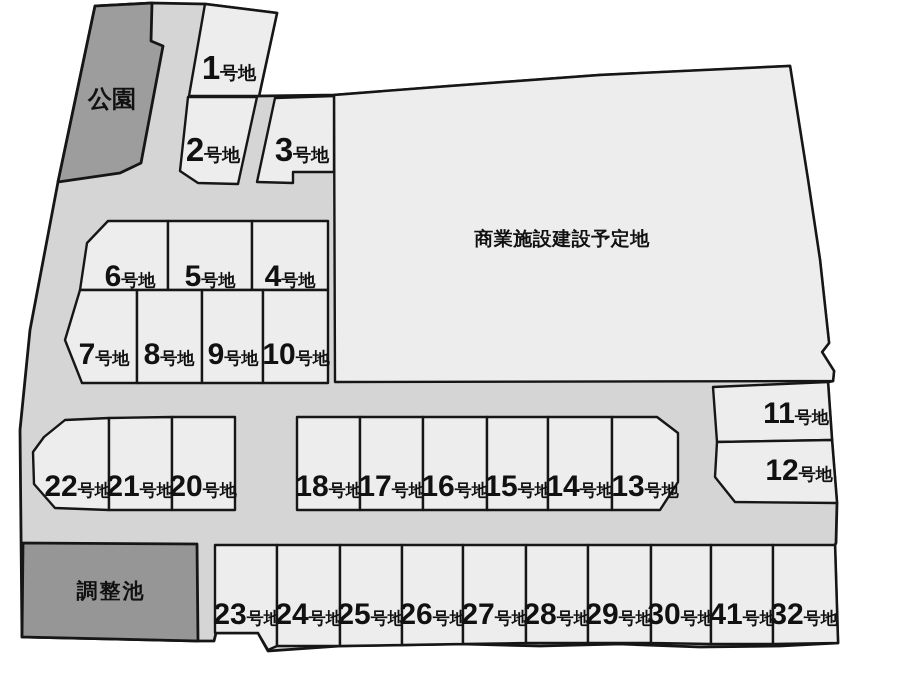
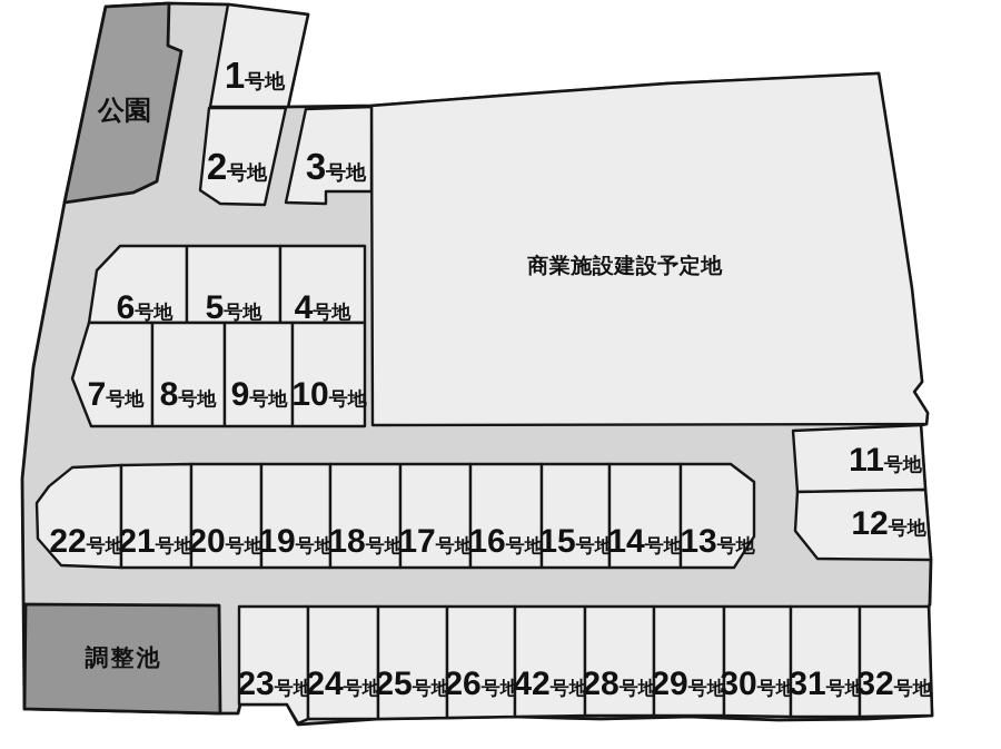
  公園
  商業施設建設予定地
  調整池
  1号地
  2号地
  3号地
  6号地
  5号地
  4号地
  7号地
  8号地
  9号地
  10号地
  11号地
  12号地
  22号地
  21号地
  20号地
+ 19号地
  18号地
  17号地
  16号地
  15号地
  14号地
  13号地
  23号地
  24号地
  25号地
  26号地
- 27号地
+ 42号地
  28号地
  29号地
  30号地
- 41号地
+ 31号地
  32号地
